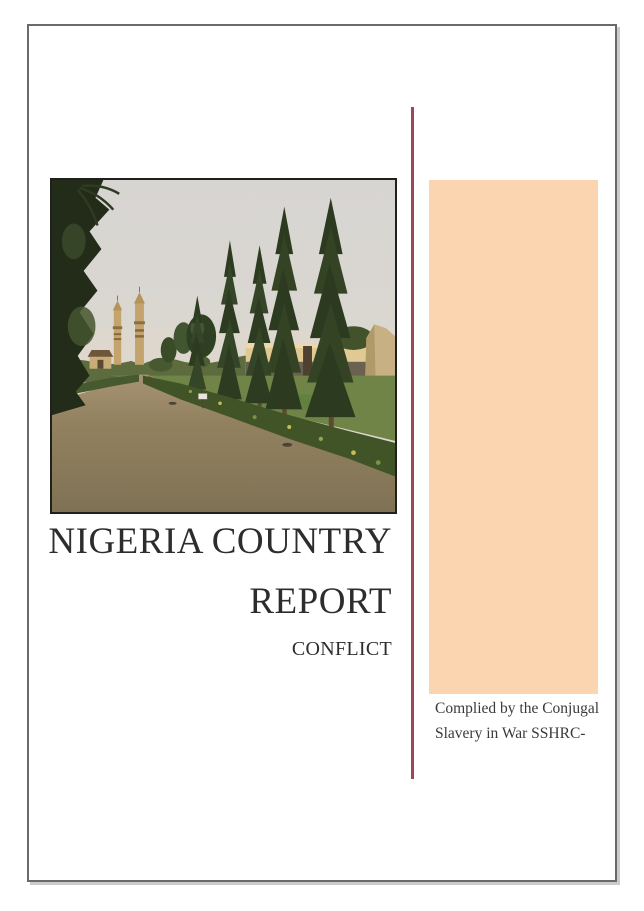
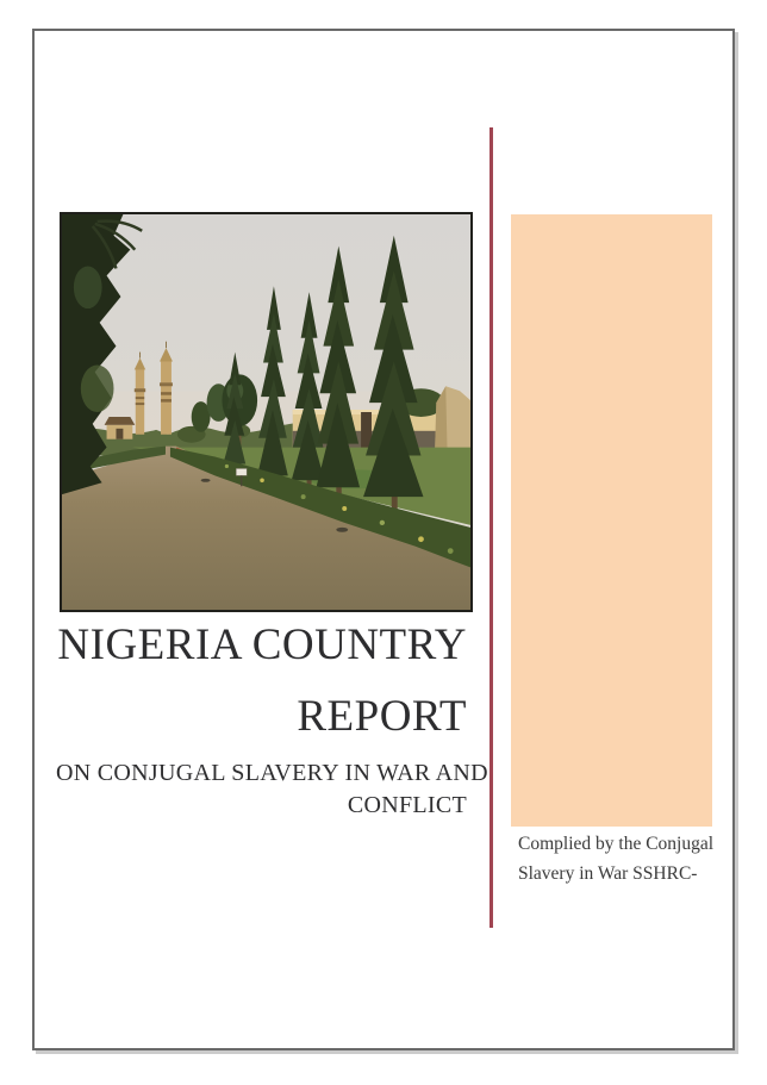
  NIGERIA COUNTRY
  REPORT
+ ON CONJUGAL SLAVERY IN WAR AND
  CONFLICT
  Complied by the Conjugal
  Slavery in War SSHRC-
